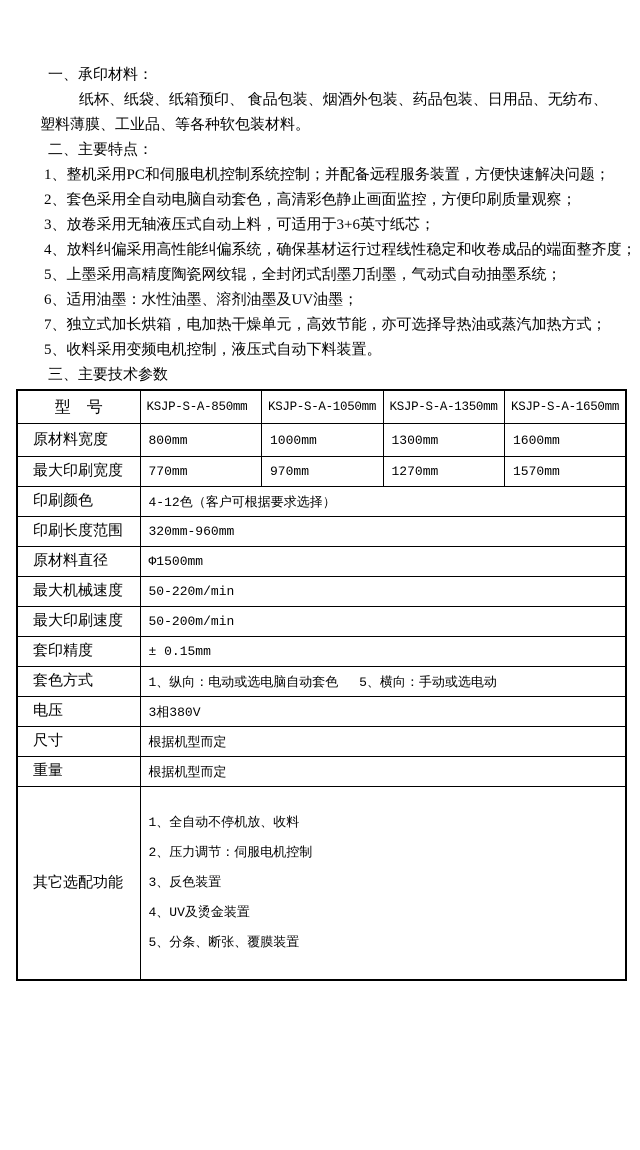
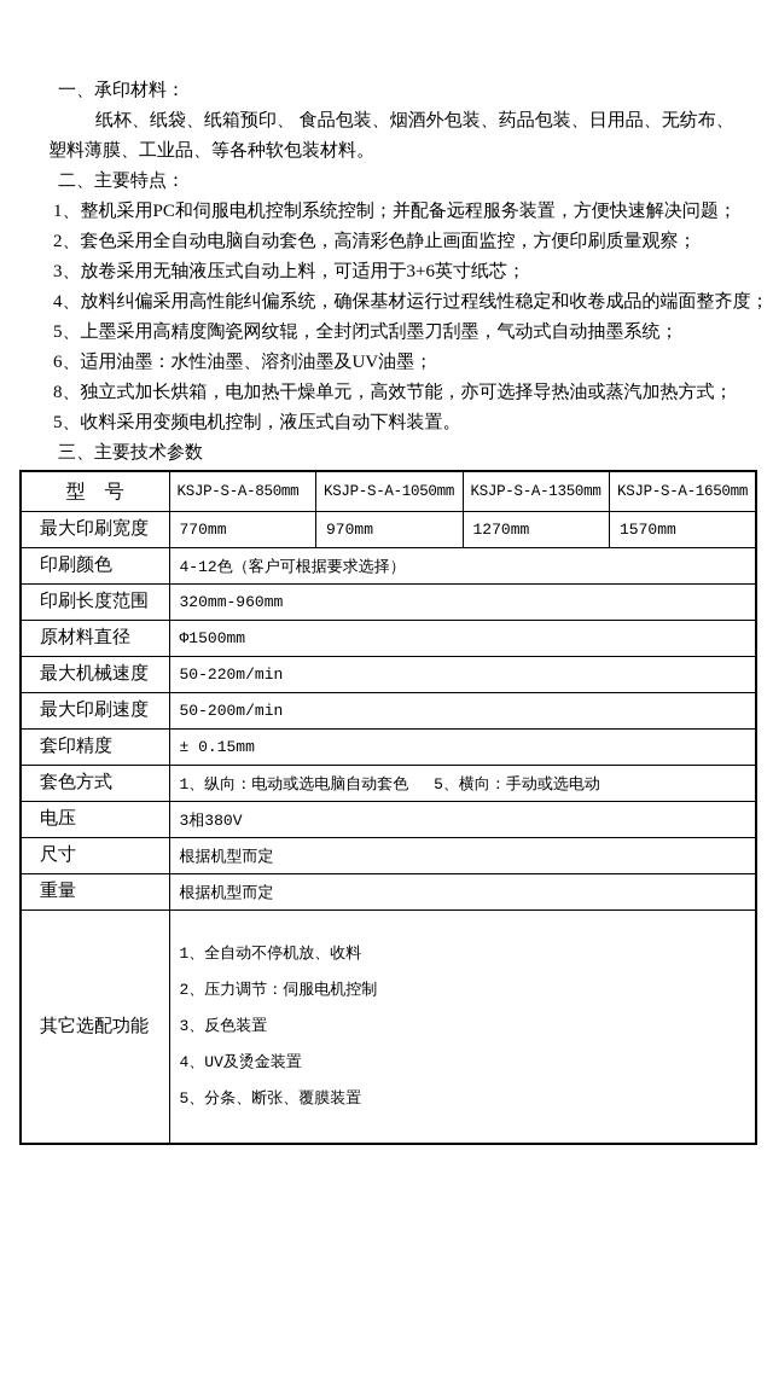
  一、承印材料：
  纸杯、纸袋、纸箱预印、 食品包装、烟酒外包装、药品包装、日用品、无纺布、
  塑料薄膜、工业品、等各种软包装材料。
  二、主要特点：
  1、整机采用PC和伺服电机控制系统控制；并配备远程服务装置，方便快速解决问题；
  2、套色采用全自动电脑自动套色，高清彩色静止画面监控，方便印刷质量观察；
  3、放卷采用无轴液压式自动上料，可适用于3+6英寸纸芯；
  4、放料纠偏采用高性能纠偏系统，确保基材运行过程线性稳定和收卷成品的端面整齐度；
  5、上墨采用高精度陶瓷网纹辊，全封闭式刮墨刀刮墨，气动式自动抽墨系统；
  6、适用油墨：水性油墨、溶剂油墨及UV油墨；
- 7、独立式加长烘箱，电加热干燥单元，高效节能，亦可选择导热油或蒸汽加热方式；
+ 8、独立式加长烘箱，电加热干燥单元，高效节能，亦可选择导热油或蒸汽加热方式；
  5、收料采用变频电机控制，液压式自动下料装置。
  三、主要技术参数
  型 号	KSJP-S-A-850mm	KSJP-S-A-1050mm	KSJP-S-A-1350mm	KSJP-S-A-1650mm
- 原材料宽度	800mm	1000mm	1300mm	1600mm
  最大印刷宽度	770mm	970mm	1270mm	1570mm
  印刷颜色	4-12色（客户可根据要求选择）
  印刷长度范围	320mm-960mm
  原材料直径	Φ1500mm
  最大机械速度	50-220m/min
  最大印刷速度	50-200m/min
  套印精度	± 0.15mm
  套色方式	1、纵向：电动或选电脑自动套色 5、横向：手动或选电动
  电压	3相380V
  尺寸	根据机型而定
  重量	根据机型而定
  其它选配功能	1、全自动不停机放、收料 2、压力调节：伺服电机控制 3、反色装置 4、UV及烫金装置 5、分条、断张、覆膜装置
